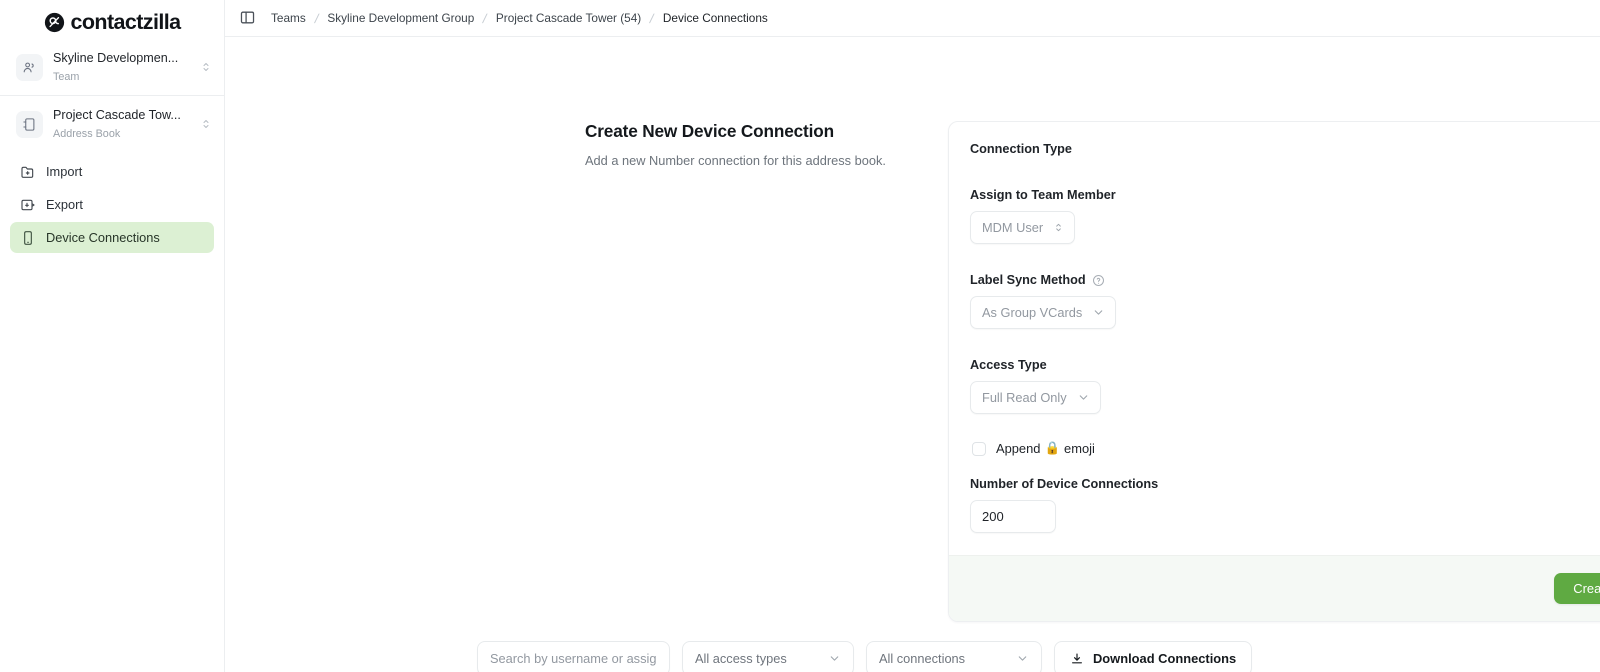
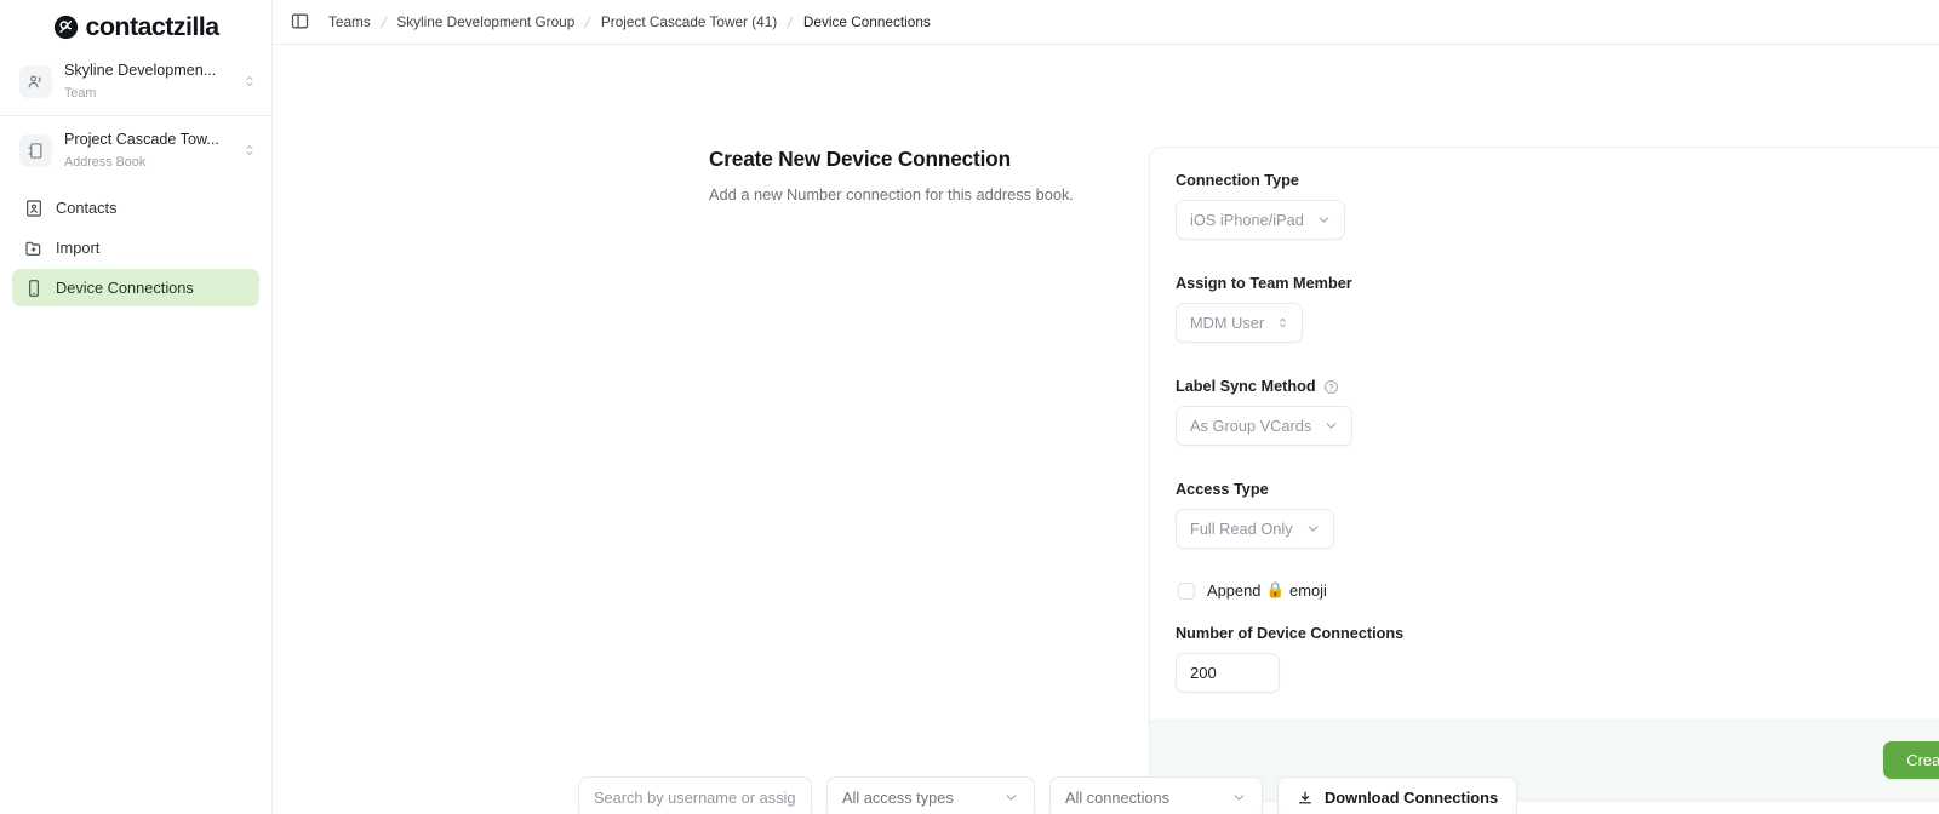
  contactzilla
  Skyline Developmen... Team
  Project Cascade Tow... Address Book
+ Contacts
  Import
- Export
  Device Connections
  Teams
  Skyline Development Group
- Project Cascade Tower (54)
+ Project Cascade Tower (41)
  Device Connections
  Create New Device Connection
  Add a new Number connection for this address book.
  Connection Type
+ iOS iPhone/iPad
  Assign to Team Member
  MDM User
  Label Sync Method
  As Group VCards
  Access Type
  Full Read Only
  Append
  🔒
  emoji
  Number of Device Connections
  200
  Search by username or assig
  All access types
  All connections
  Download Connections
